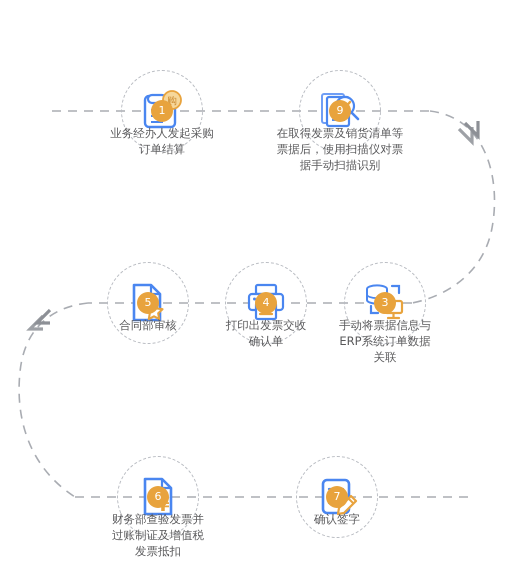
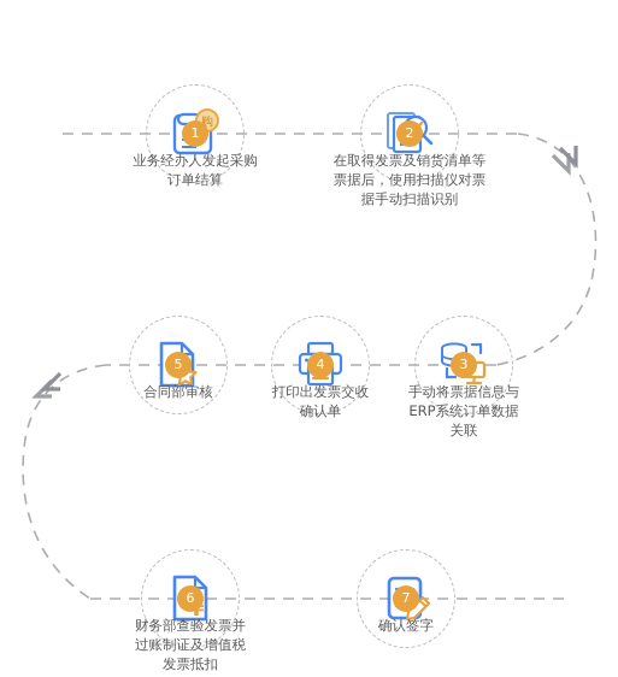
  购
  1
  业务经办人发起采购
  订单结算
- 9
+ 2
  在取得发票及销货清单等
  票据后，使用扫描仪对票
  据手动扫描识别
  3
  手动将票据信息与
  ERP系统订单数据
  关联
  4
  打印出发票交收
  确认单
  5
  合同部审核
  6
  财务部查验发票并
  过账制证及增值税
  发票抵扣
  7
  确认签字
